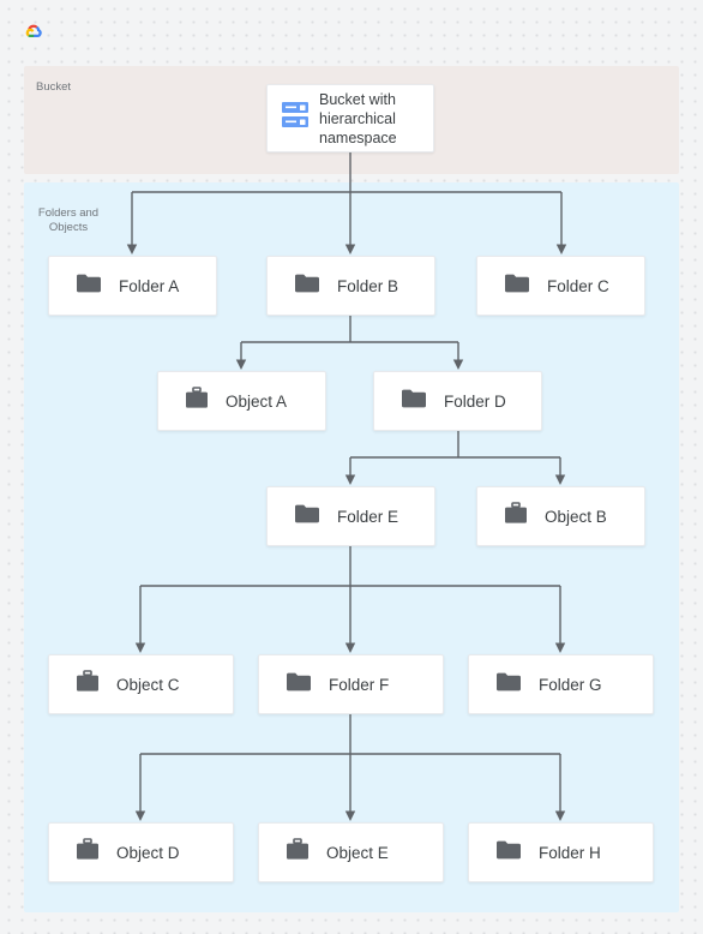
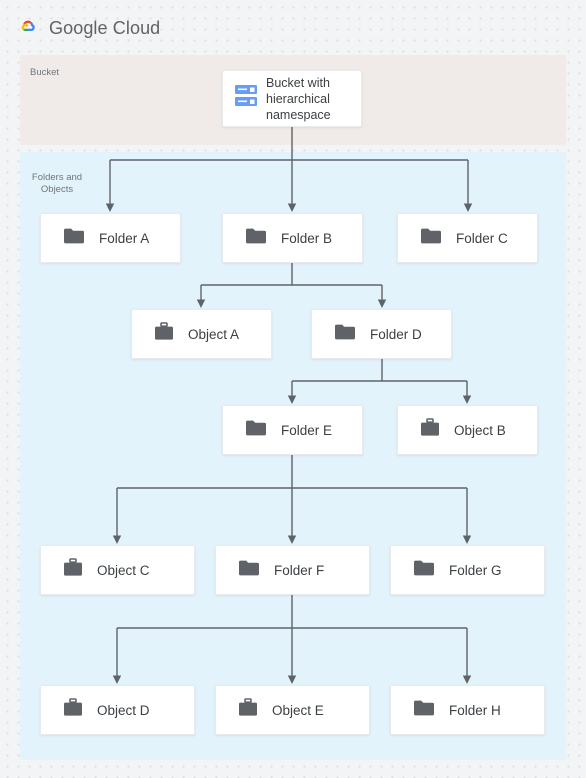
+ Google Cloud
  Bucket
  Folders and Objects
  Bucket with hierarchical namespace
  Folder A
  Folder B
  Folder C
  Object A
  Folder D
  Folder E
  Object B
  Object C
  Folder F
  Folder G
  Object D
  Object E
  Folder H
